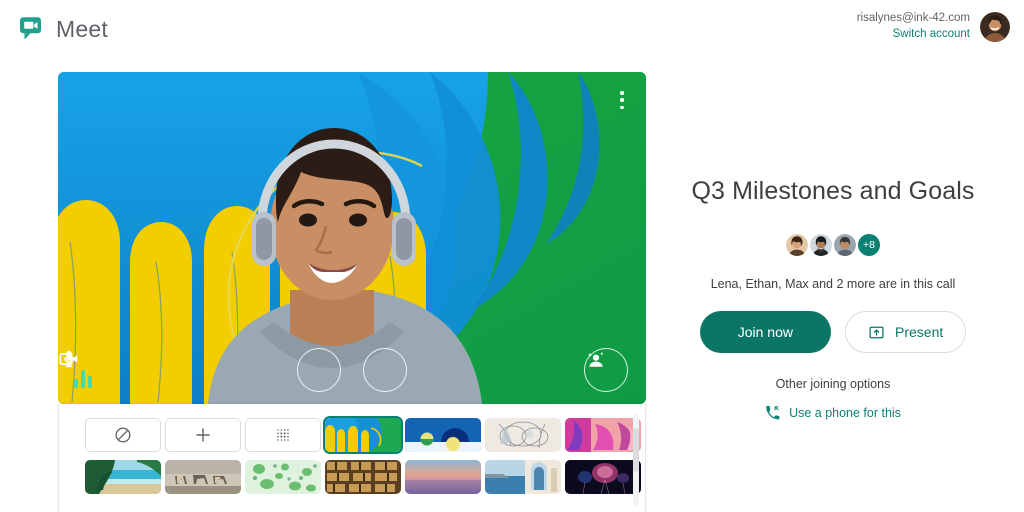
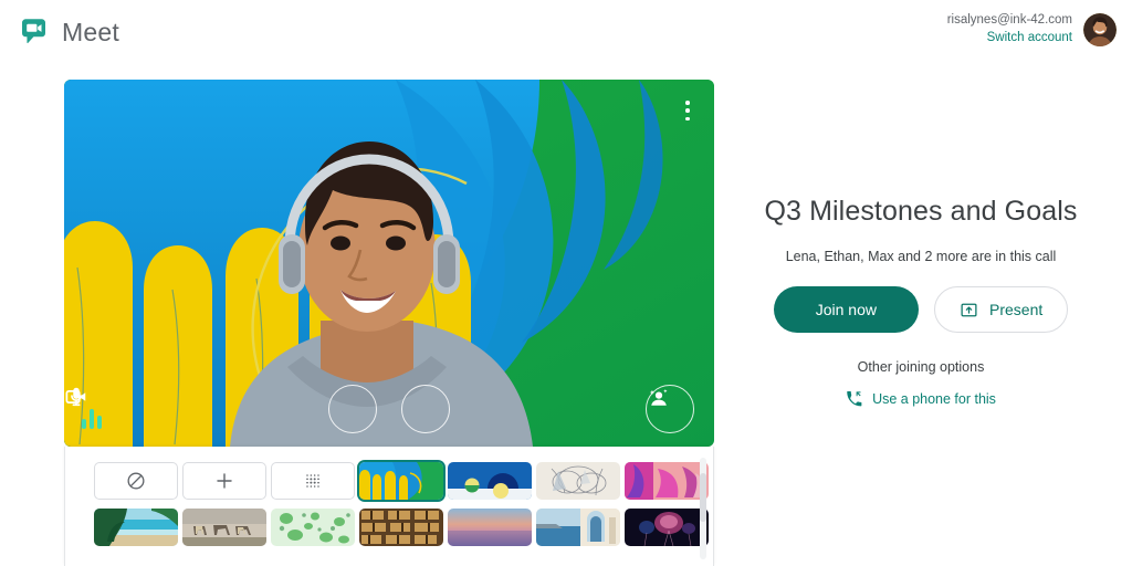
  Meet
  risalynes@ink-42.com
  Switch account
  Q3 Milestones and Goals
- +8
  Lena, Ethan, Max and 2 more are in this call
  Join now
  Present
  Other joining options
  Use a phone for this
